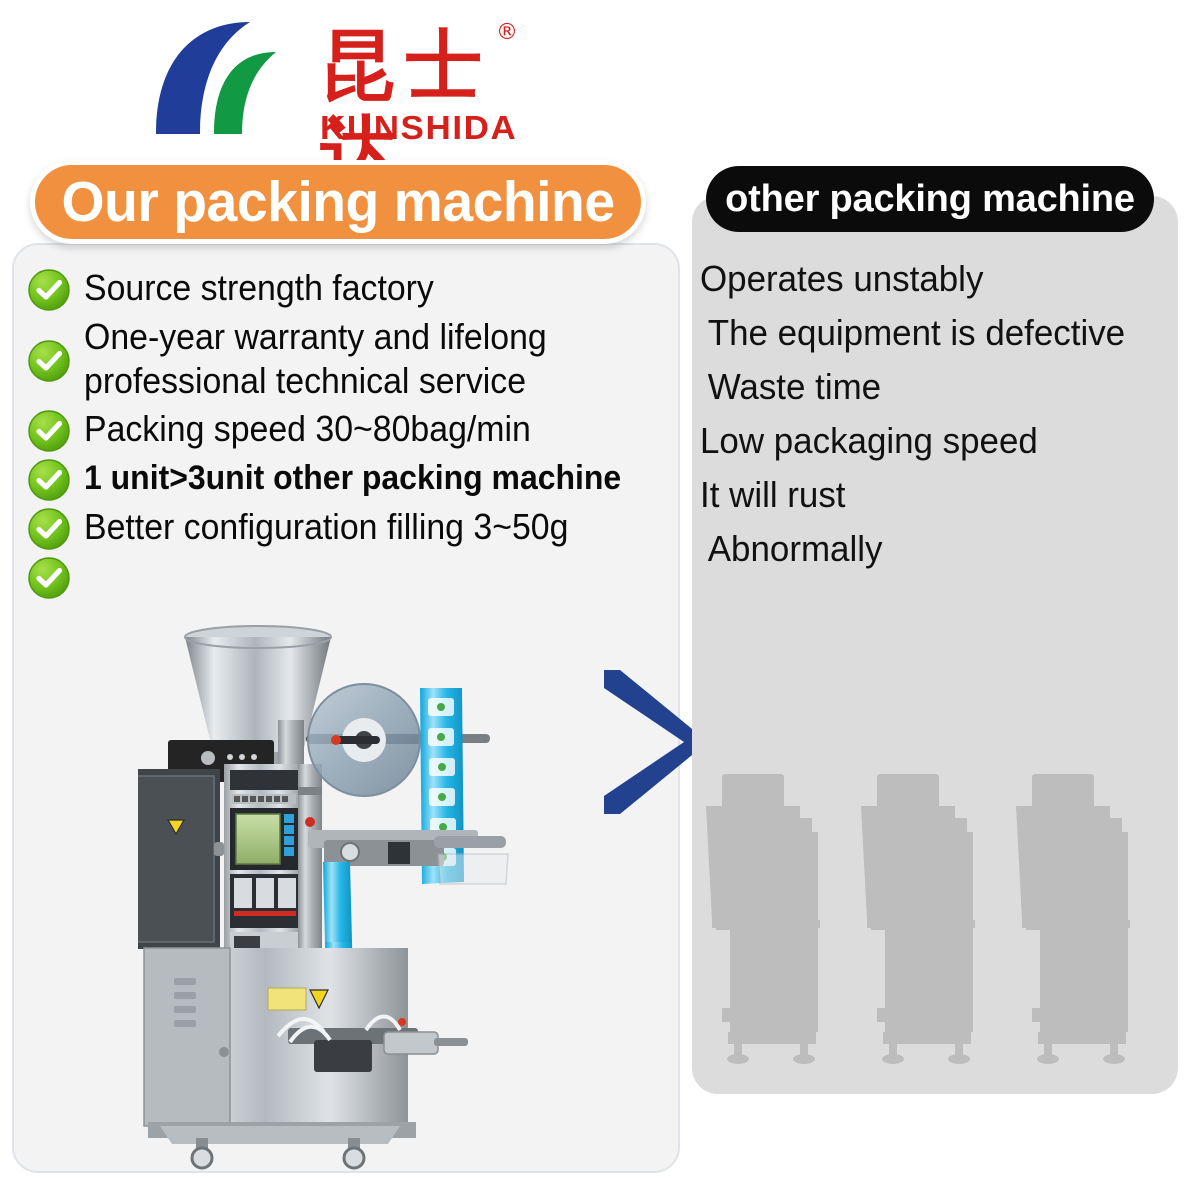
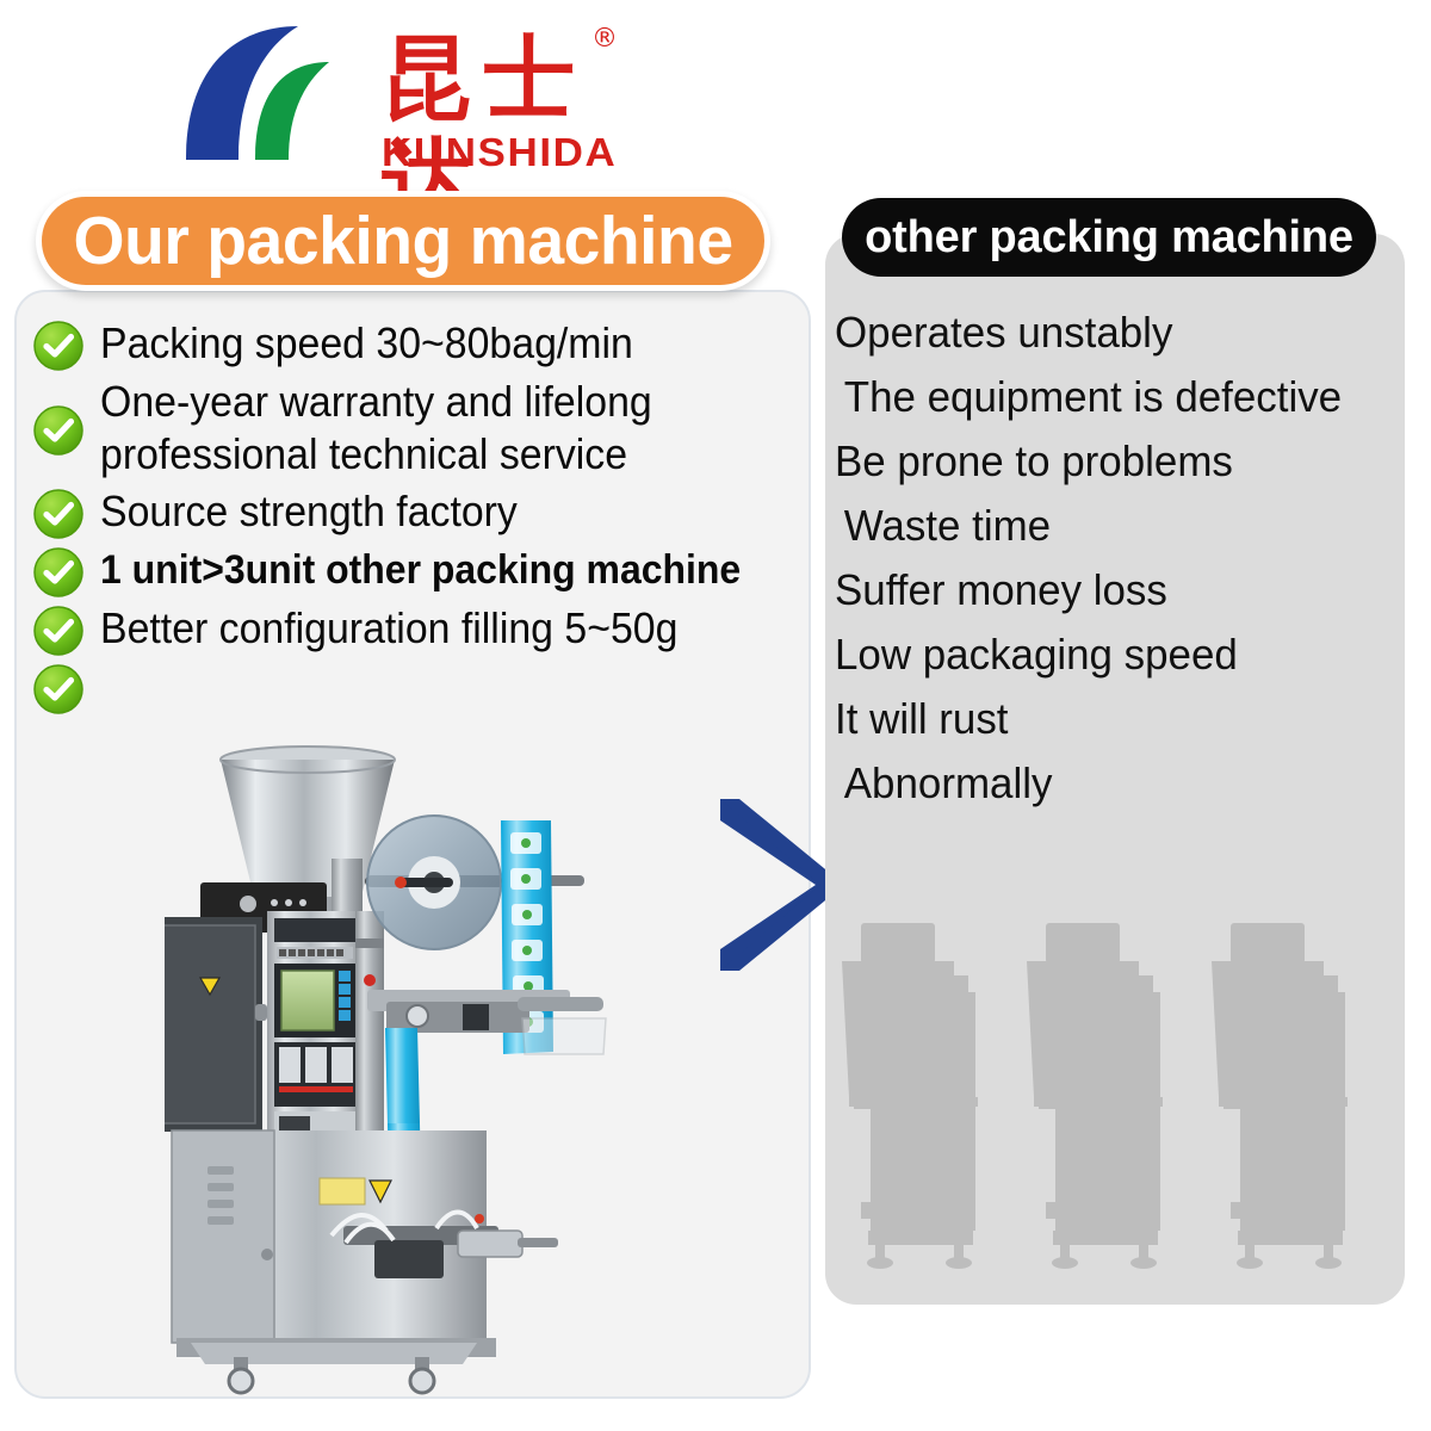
  昆士达
  ®
  KUNSHIDA
  Our packing machine
- Source strength factory
+ Packing speed 30~80bag/min
  One-year warranty and lifelong professional technical service
- Packing speed 30~80bag/min
+ Source strength factory
  1 unit>3unit other packing machine
- Better configuration filling 3~50g
+ Better configuration filling 5~50g
  other packing machine
  Operates unstably
  The equipment is defective
+ Be prone to problems
  Waste time
+ Suffer money loss
  Low packaging speed
  It will rust
  Abnormally
